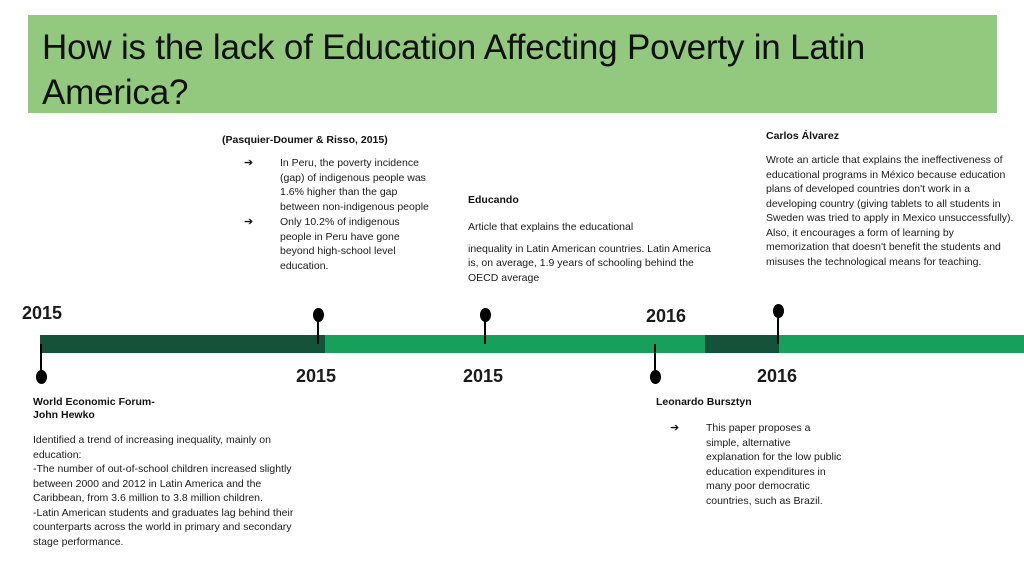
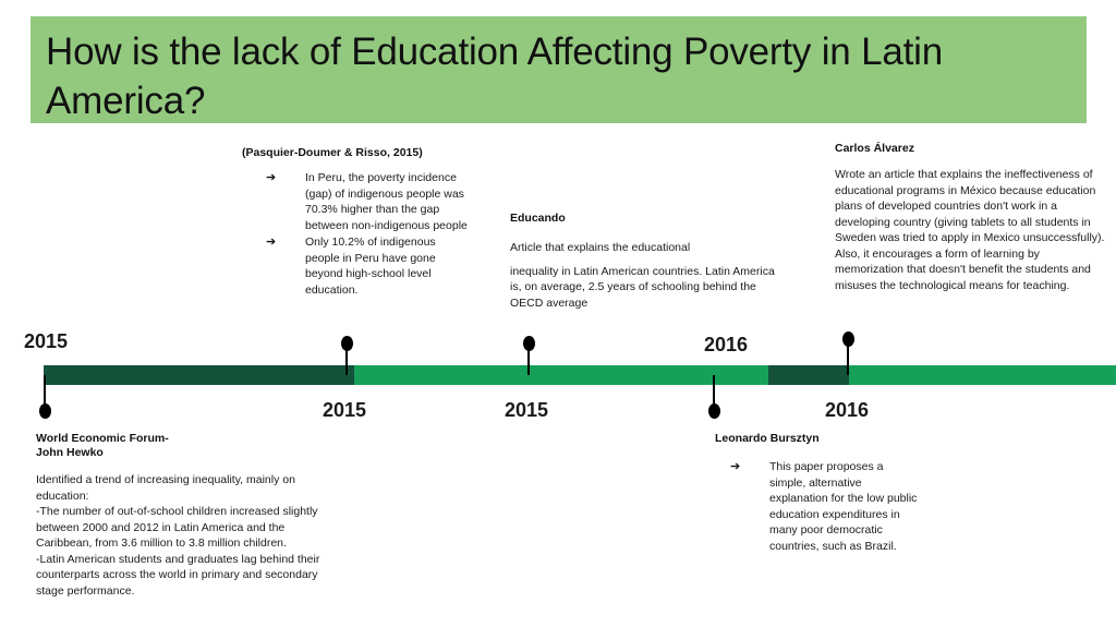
  How is the lack of Education Affecting Poverty in Latin America?
  (Pasquier-Doumer & Risso, 2015)
  ➔
- In Peru, the poverty incidence (gap) of indigenous people was 1.6% higher than the gap between non-indigenous people
+ In Peru, the poverty incidence (gap) of indigenous people was 70.3% higher than the gap between non-indigenous people
  ➔
  Only 10.2% of indigenous people in Peru have gone beyond high-school level education.
  Educando
  Article that explains the educational
- inequality in Latin American countries. Latin America is, on average, 1.9 years of schooling behind the OECD average
+ inequality in Latin American countries. Latin America is, on average, 2.5 years of schooling behind the OECD average
  Carlos Álvarez
  Wrote an article that explains the ineffectiveness of educational programs in México because education plans of developed countries don't work in a developing country (giving tablets to all students in Sweden was tried to apply in Mexico unsuccessfully). Also, it encourages a form of learning by memorization that doesn't benefit the students and misuses the technological means for teaching.
  2015
  2015
  2015
  2016
  2016
  World Economic Forum-
  John Hewko
  Identified a trend of increasing inequality, mainly on education:
  -The number of out-of-school children increased slightly between 2000 and 2012 in Latin America and the Caribbean, from 3.6 million to 3.8 million children.
  -Latin American students and graduates lag behind their counterparts across the world in primary and secondary stage performance.
  Leonardo Bursztyn
  ➔
  This paper proposes a simple, alternative explanation for the low public education expenditures in many poor democratic countries, such as Brazil.
